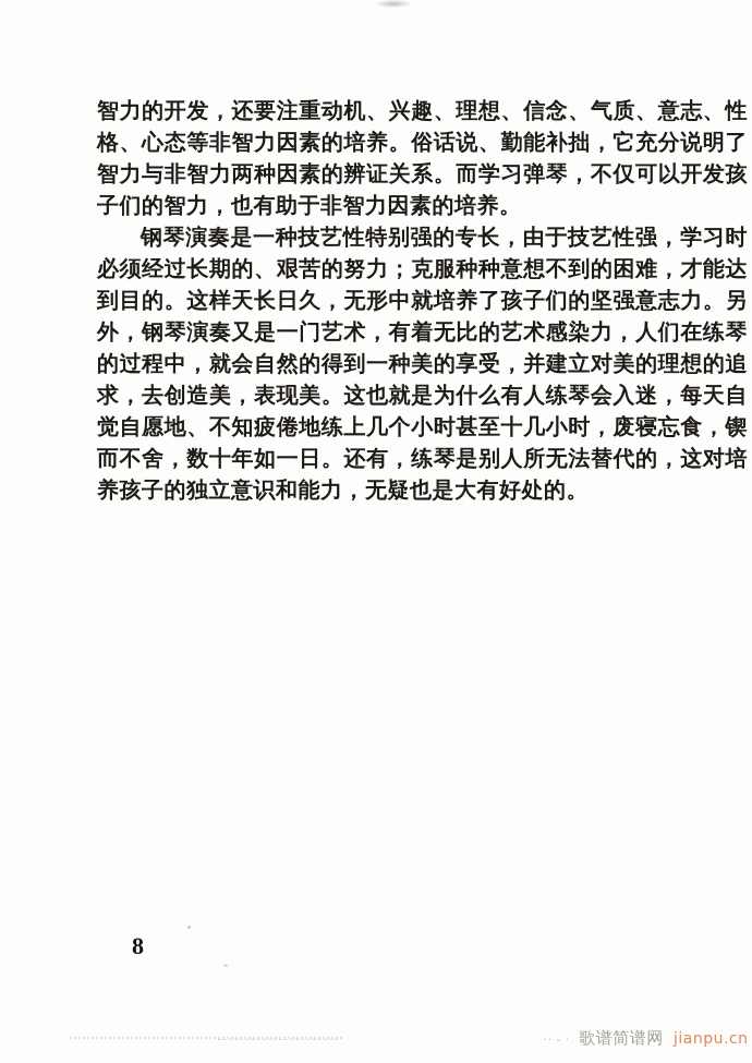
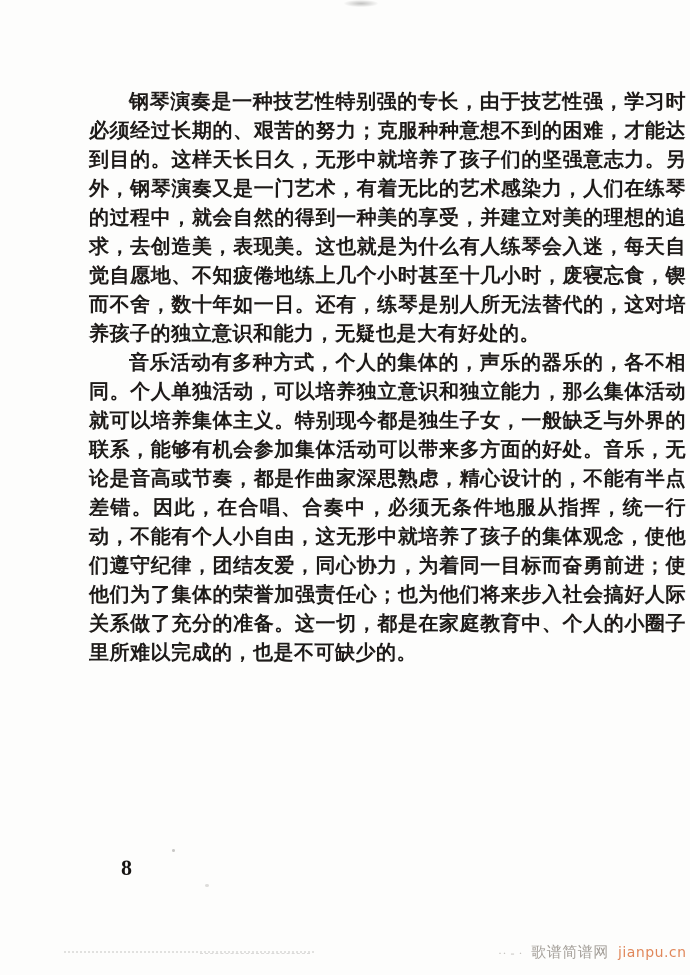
- 智力的开发，还要注重动机、兴趣、理想、信念、气质、意志、性格、心态等非智力因素的培养。俗话说、勤能补拙，它充分说明了智力与非智力两种因素的辨证关系。而学习弹琴，不仅可以开发孩子们的智力，也有助于非智力因素的培养。
  钢琴演奏是一种技艺性特别强的专长，由于技艺性强，学习时必须经过长期的、艰苦的努力；克服种种意想不到的困难，才能达到目的。这样天长日久，无形中就培养了孩子们的坚强意志力。另外，钢琴演奏又是一门艺术，有着无比的艺术感染力，人们在练琴的过程中，就会自然的得到一种美的享受，并建立对美的理想的追求，去创造美，表现美。这也就是为什么有人练琴会入迷，每天自觉自愿地、不知疲倦地练上几个小时甚至十几小时，废寝忘食，锲而不舍，数十年如一日。还有，练琴是别人所无法替代的，这对培养孩子的独立意识和能力，无疑也是大有好处的。
+ 音乐活动有多种方式，个人的集体的，声乐的器乐的，各不相同。个人单独活动，可以培养独立意识和独立能力，那么集体活动就可以培养集体主义。特别现今都是独生子女，一般缺乏与外界的联系，能够有机会参加集体活动可以带来多方面的好处。音乐，无论是音高或节奏，都是作曲家深思熟虑，精心设计的，不能有半点差错。因此，在合唱、合奏中，必须无条件地服从指挥，统一行动，不能有个人小自由，这无形中就培养了孩子的集体观念，使他们遵守纪律，团结友爱，同心协力，为着同一目标而奋勇前进；使他们为了集体的荣誉加强责任心；也为他们将来步入社会搞好人际关系做了充分的准备。这一切，都是在家庭教育中、个人的小圈子里所难以完成的，也是不可缺少的。
  8
  ·· - · 歌谱简谱网 jianpu.cn
